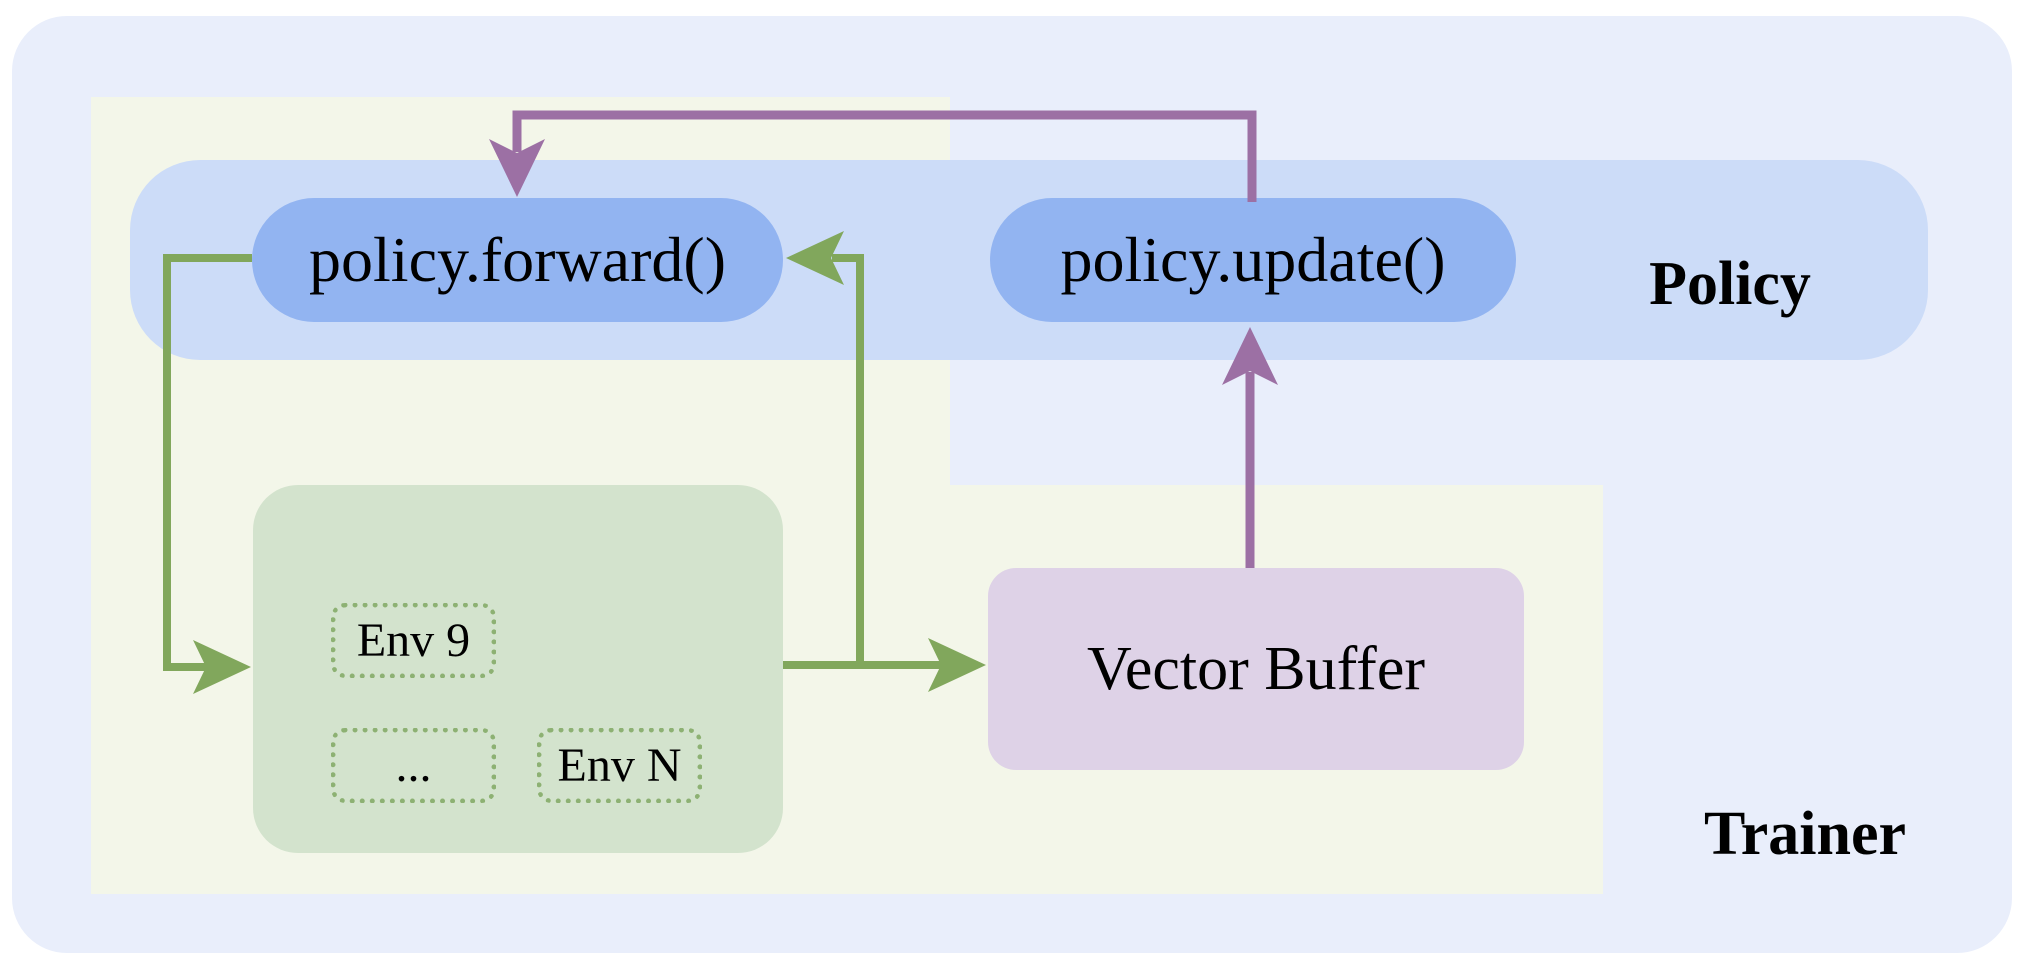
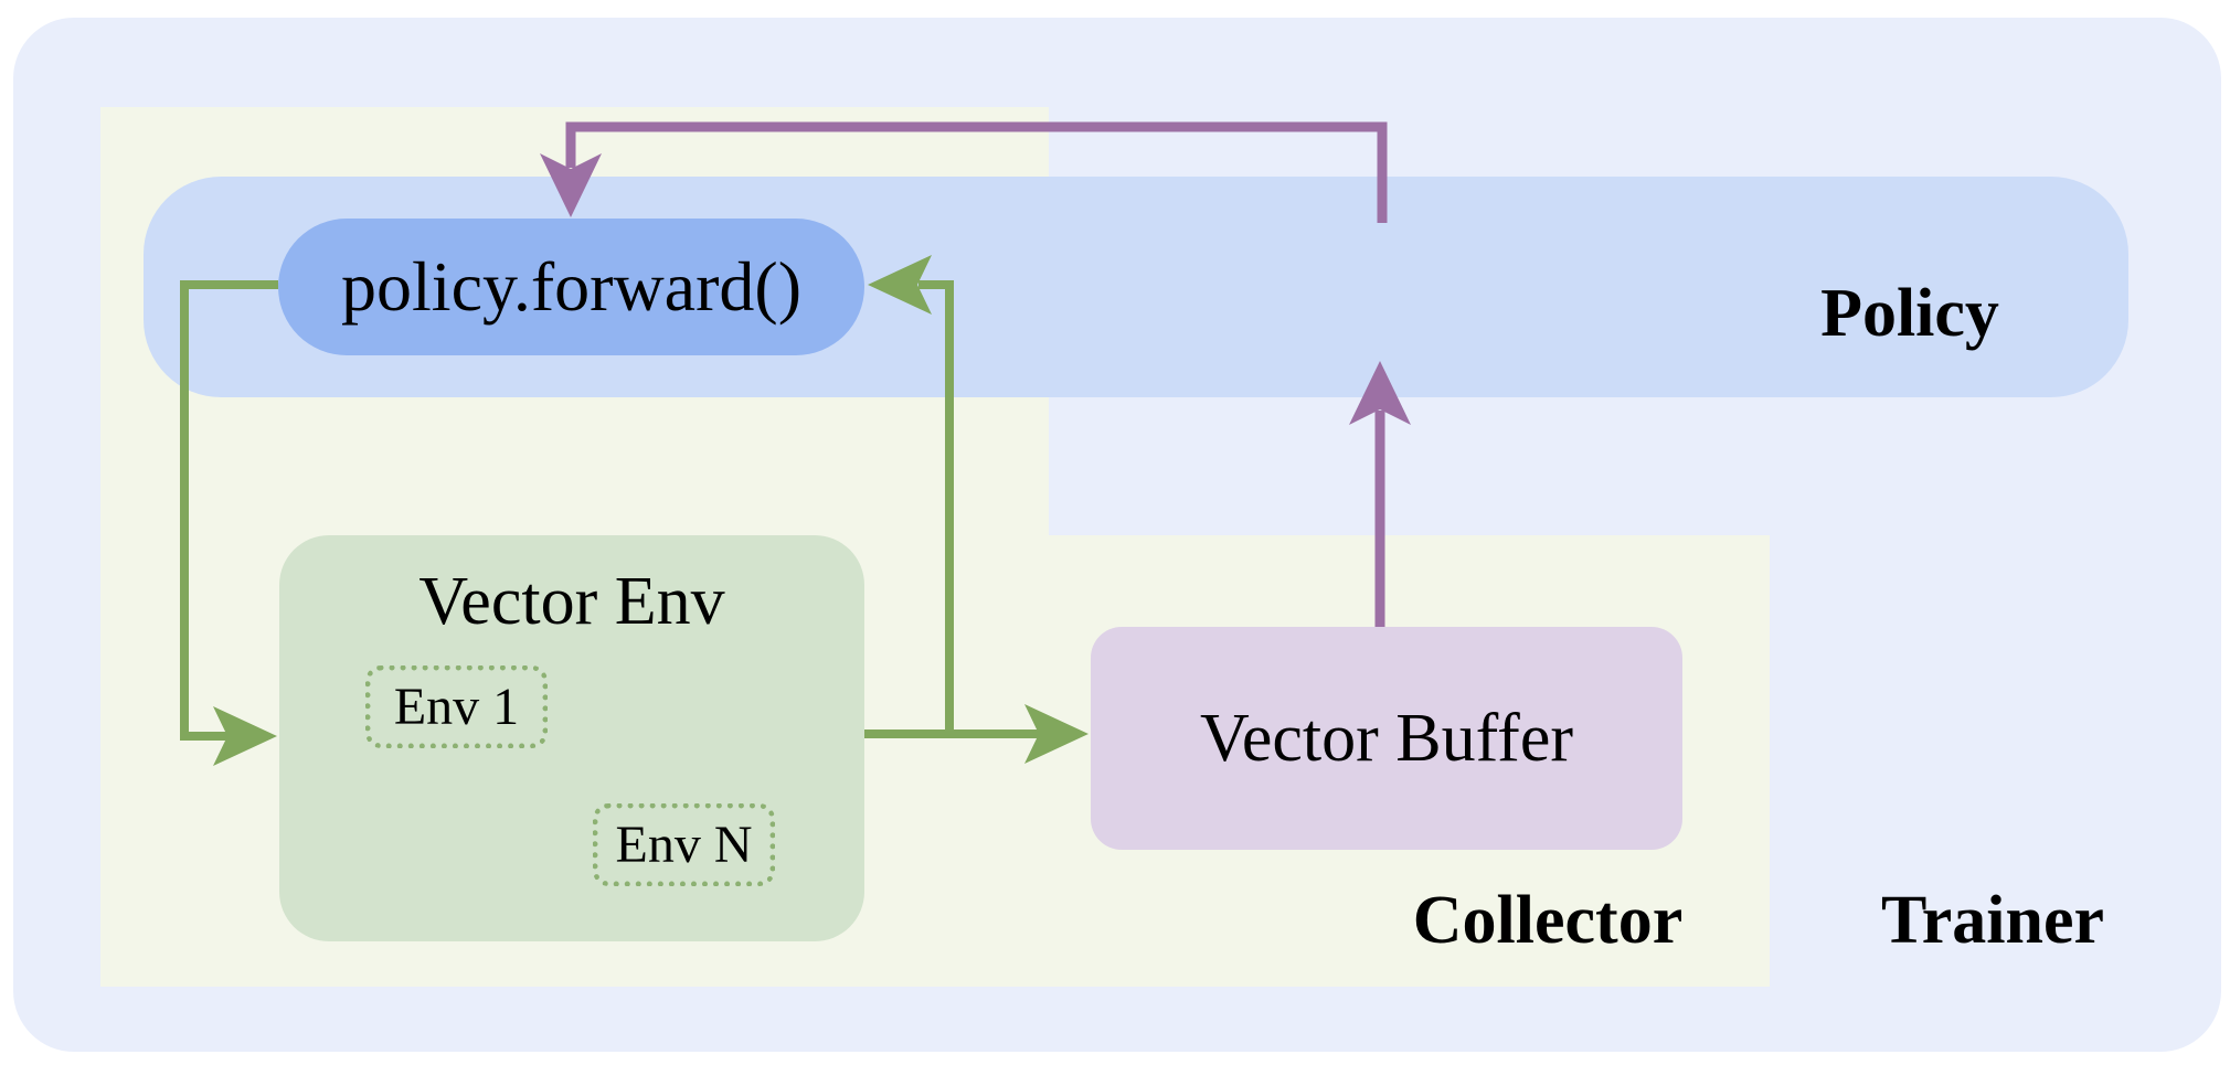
  policy.forward()
- policy.update()
  Policy
+ Vector Env
- Env 9
+ Env 1
- ...
  Env N
  Vector Buffer
+ Collector
  Trainer
